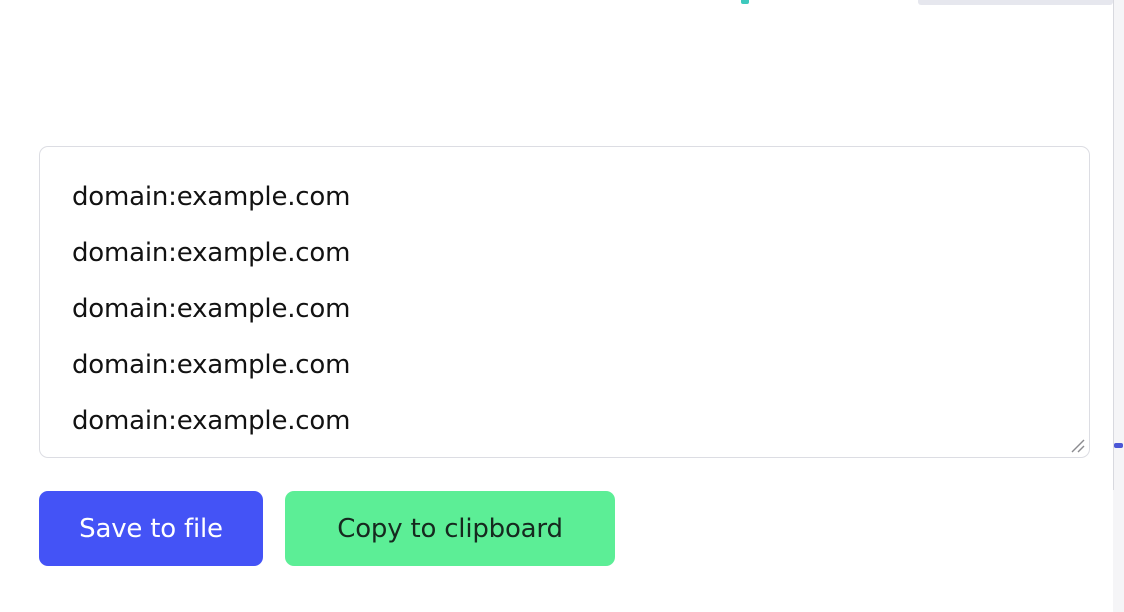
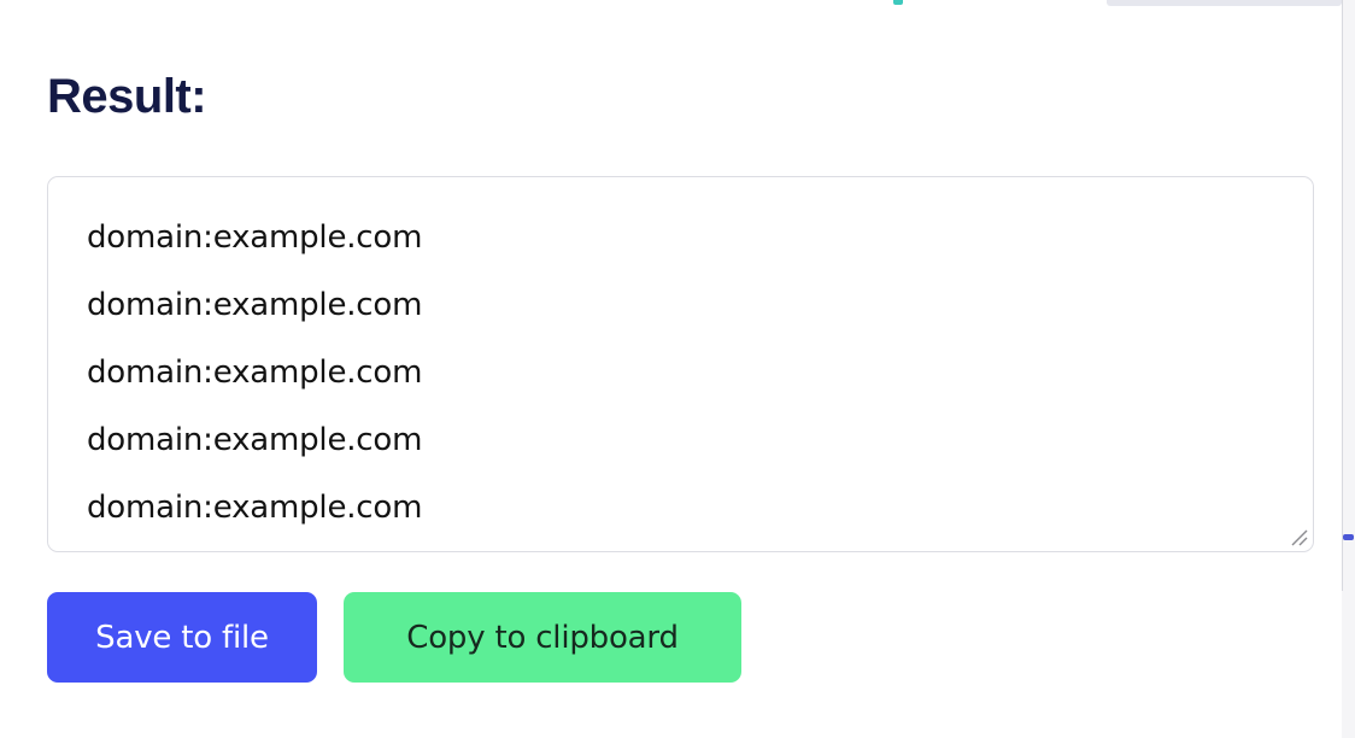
+ Result:
  domain:example.com
  domain:example.com
  domain:example.com
  domain:example.com
  domain:example.com
  Save to file
  Copy to clipboard
